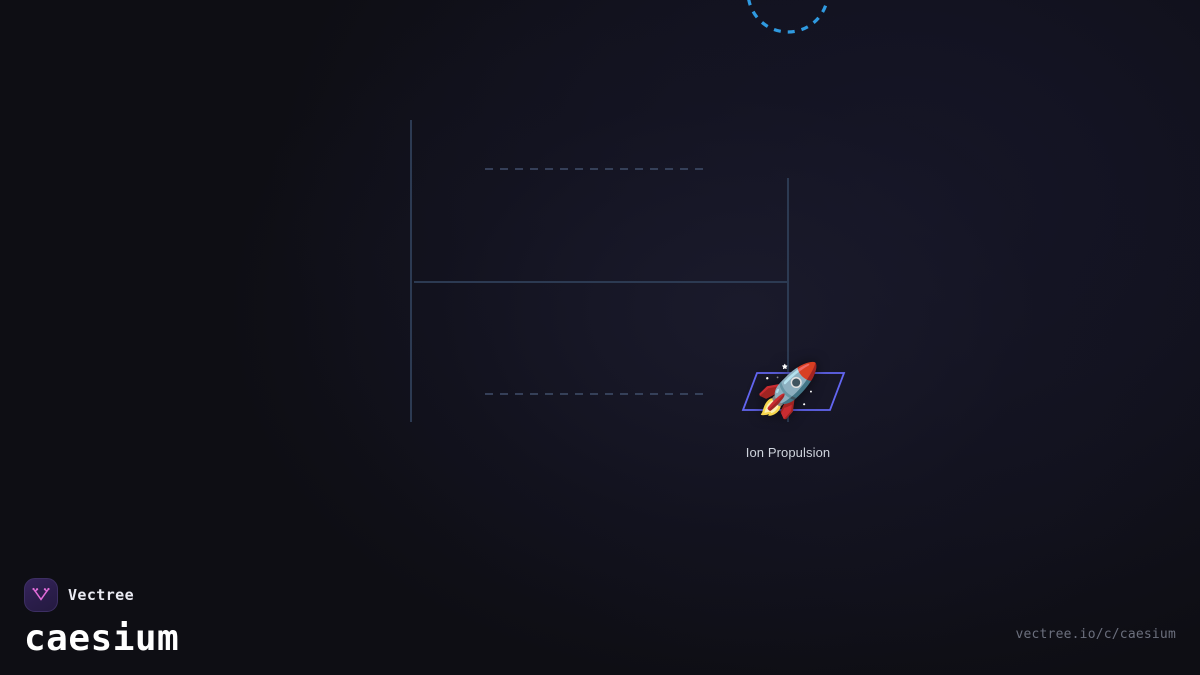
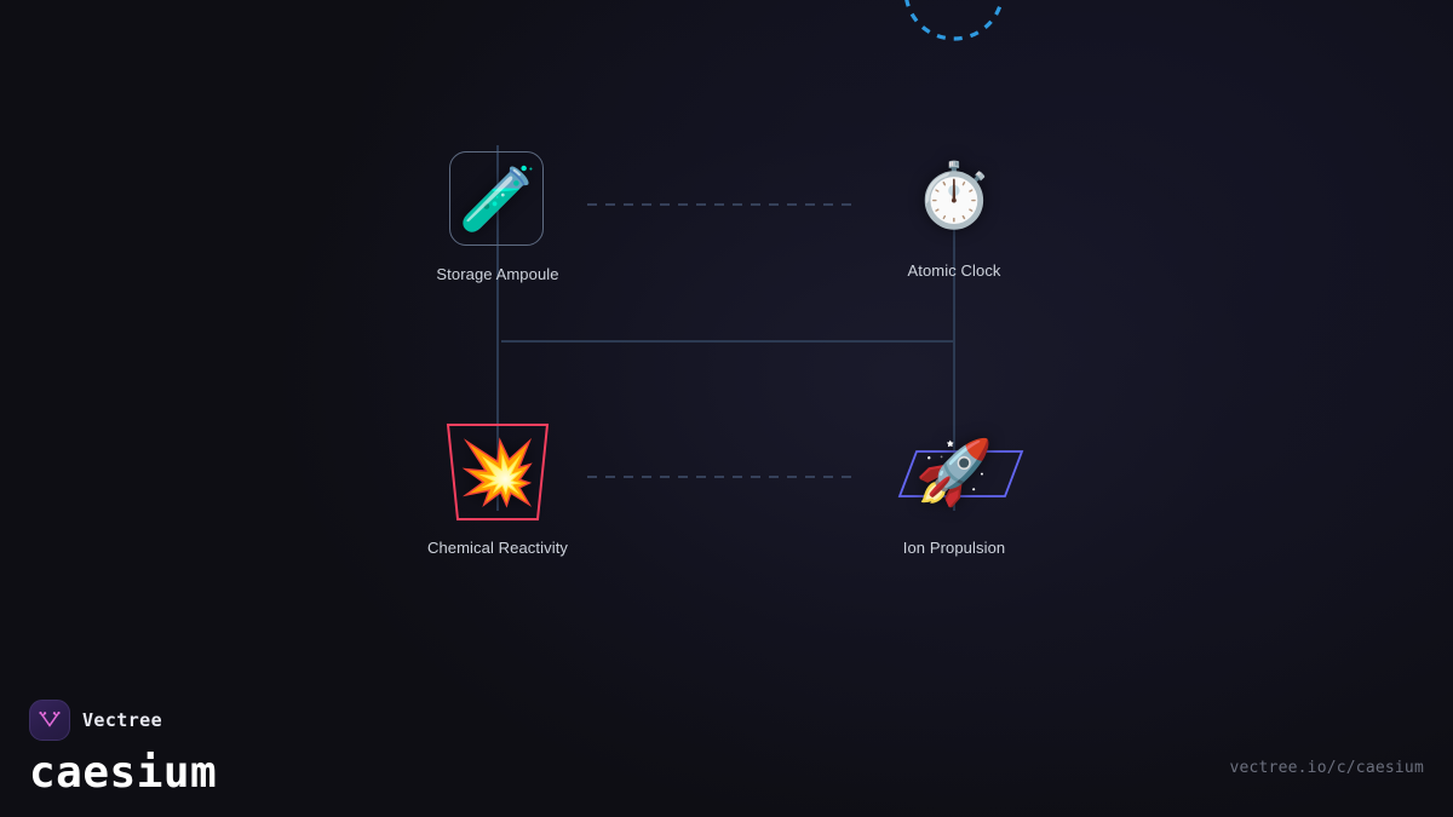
+ 🧪
+ Storage Ampoule
+ ⏱️
+ Atomic Clock
+ 💥
+ Chemical Reactivity
  🚀
  Ion Propulsion
  Vectree
  caesium
  vectree.io/c/caesium
